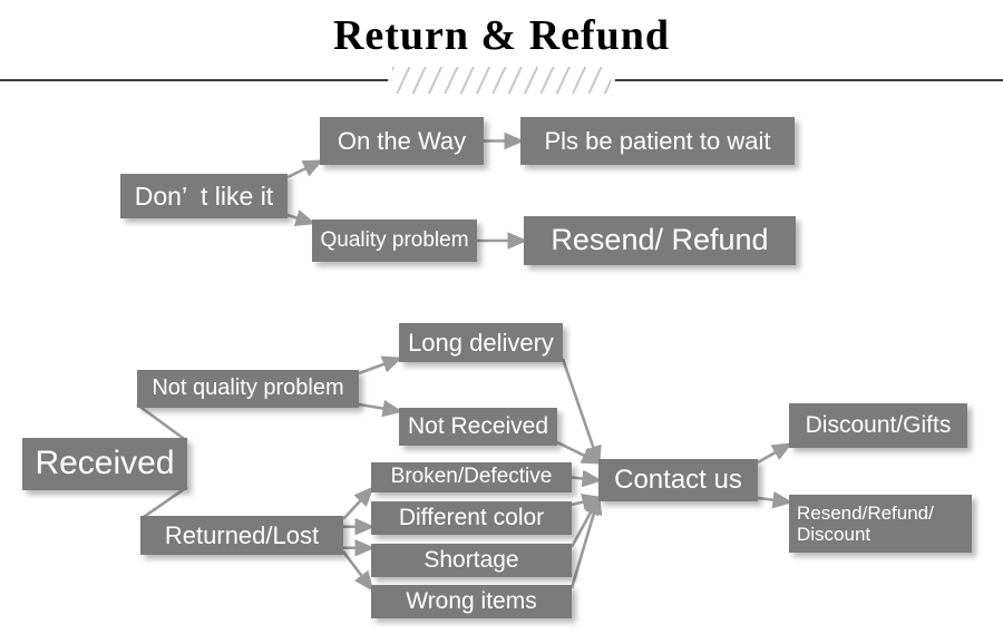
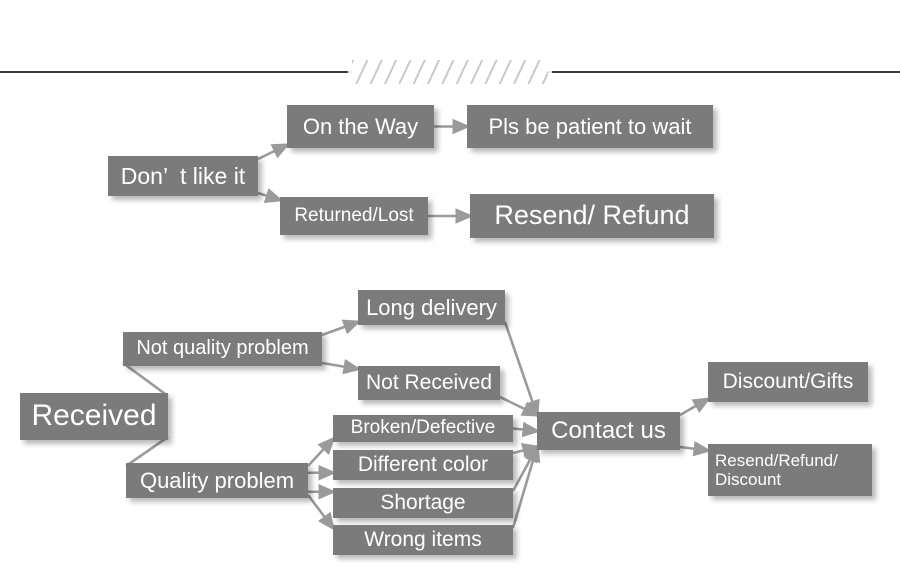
- Return & Refund
  Don’ t like it
  On the Way
  Pls be patient to wait
- Quality problem
+ Returned/Lost
  Resend/ Refund
  Received
  Not quality problem
- Returned/Lost
+ Quality problem
  Long delivery
  Not Received
  Broken/Defective
  Different color
  Shortage
  Wrong items
  Contact us
  Discount/Gifts
  Resend/Refund/
  Discount
